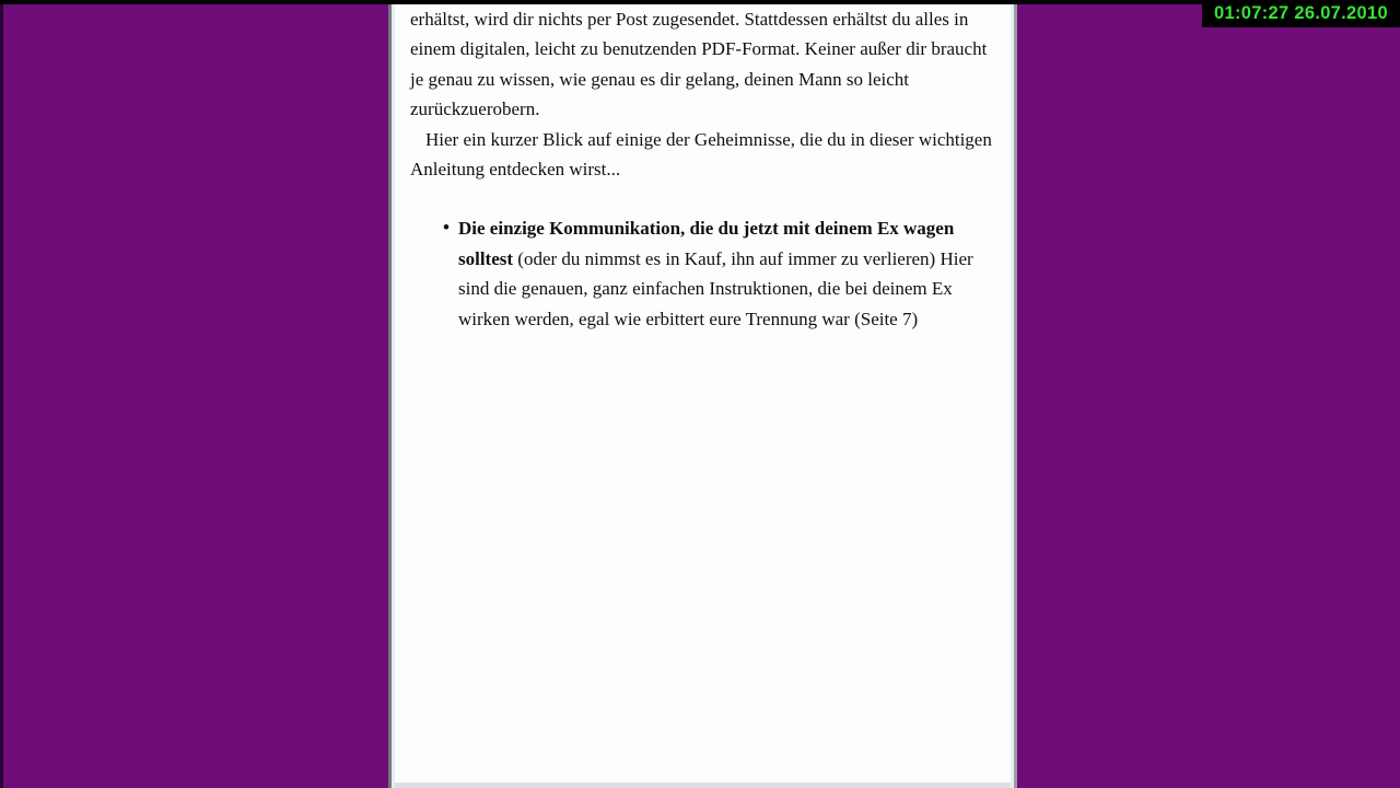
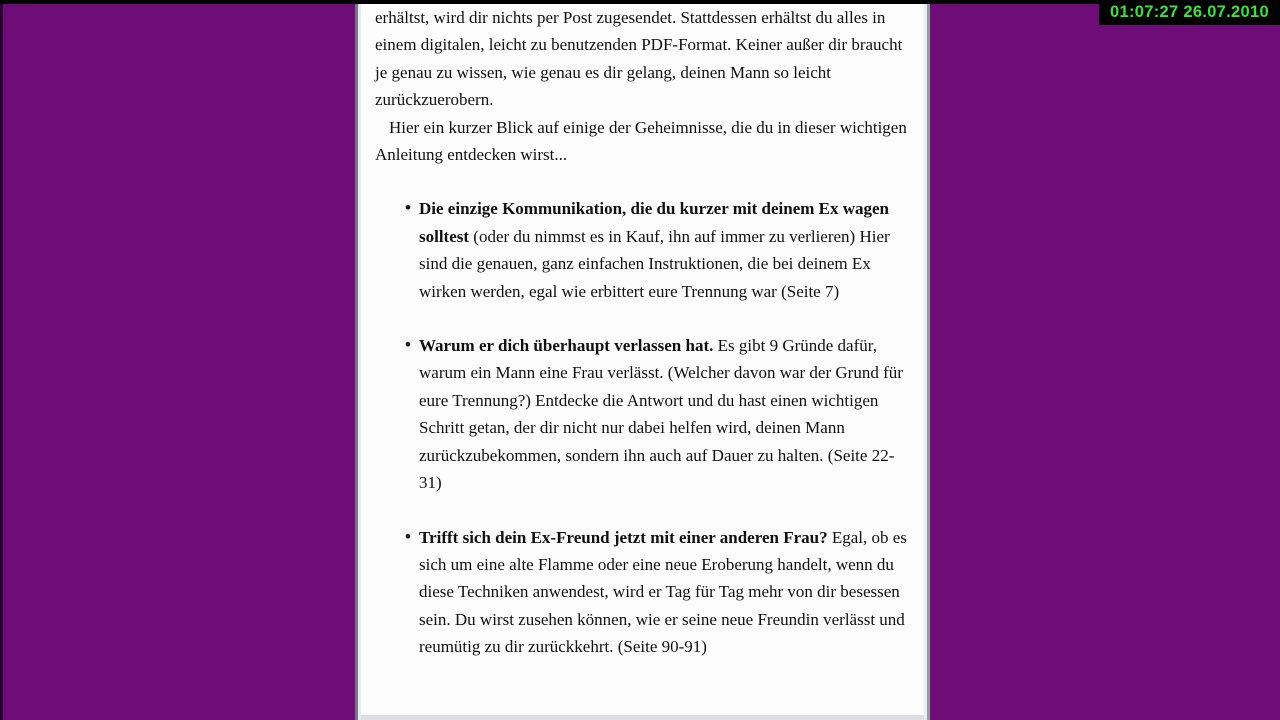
  01:07:27 26.07.2010
  erhältst, wird dir nichts per Post zugesendet. Stattdessen erhältst du alles in einem digitalen, leicht zu benutzenden PDF-Format. Keiner außer dir braucht je genau zu wissen, wie genau es dir gelang, deinen Mann so leicht zurückzuerobern.
  Hier ein kurzer Blick auf einige der Geheimnisse, die du in dieser wichtigen Anleitung entdecken wirst...
- Die einzige Kommunikation, die du jetzt mit deinem Ex wagen solltest (oder du nimmst es in Kauf, ihn auf immer zu verlieren) Hier sind die genauen, ganz einfachen Instruktionen, die bei deinem Ex wirken werden, egal wie erbittert eure Trennung war (Seite 7)
+ Die einzige Kommunikation, die du kurzer mit deinem Ex wagen solltest (oder du nimmst es in Kauf, ihn auf immer zu verlieren) Hier sind die genauen, ganz einfachen Instruktionen, die bei deinem Ex wirken werden, egal wie erbittert eure Trennung war (Seite 7)
+ Warum er dich überhaupt verlassen hat. Es gibt 9 Gründe dafür, warum ein Mann eine Frau verlässt. (Welcher davon war der Grund für eure Trennung?) Entdecke die Antwort und du hast einen wichtigen Schritt getan, der dir nicht nur dabei helfen wird, deinen Mann zurückzubekommen, sondern ihn auch auf Dauer zu halten. (Seite 22-31)
+ Trifft sich dein Ex-Freund jetzt mit einer anderen Frau? Egal, ob es sich um eine alte Flamme oder eine neue Eroberung handelt, wenn du diese Techniken anwendest, wird er Tag für Tag mehr von dir besessen sein. Du wirst zusehen können, wie er seine neue Freundin verlässt und reumütig zu dir zurückkehrt. (Seite 90-91)
